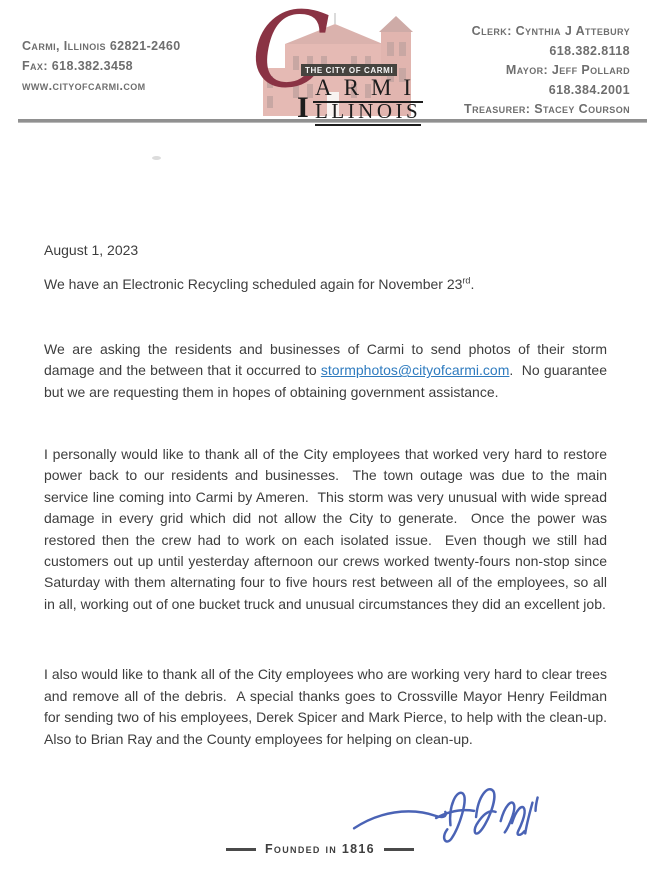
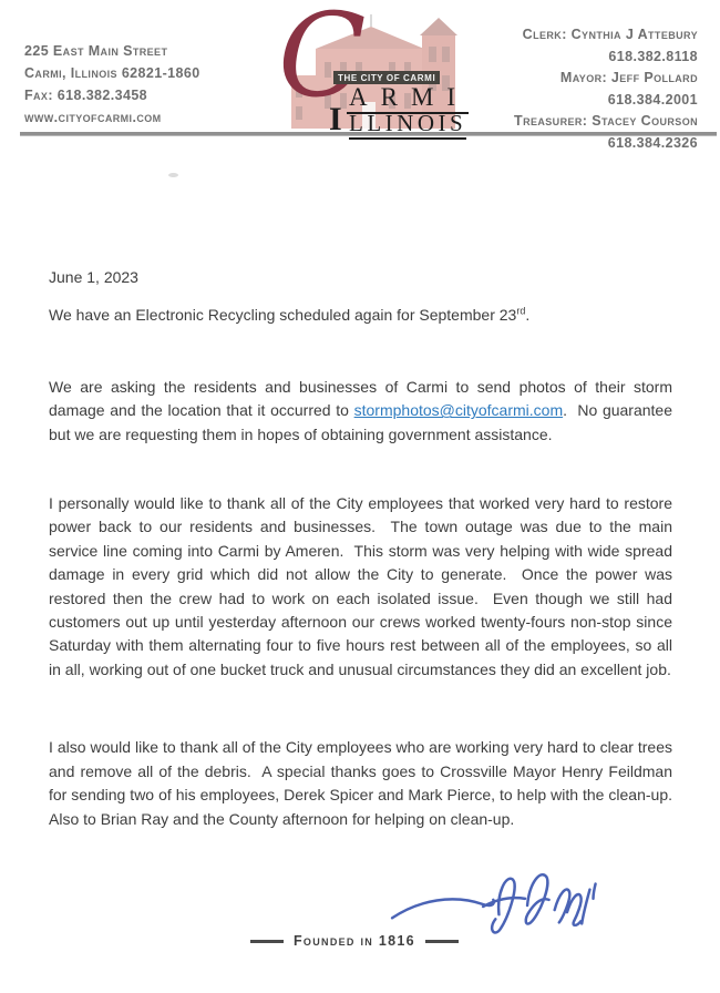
+ 225 East Main Street
- Carmi, Illinois 62821-2460
+ Carmi, Illinois 62821-1860
  Fax: 618.382.3458
  www.cityofcarmi.com
  C
  THE CITY OF CARMI
  ARMI
  I
  LLINOIS
  Clerk: Cynthia J Attebury
  618.382.8118
  Mayor: Jeff Pollard
  618.384.2001
  Treasurer: Stacey Courson
+ 618.384.2326
- August 1, 2023
+ June 1, 2023
- We have an Electronic Recycling scheduled again for November 23rd.
+ We have an Electronic Recycling scheduled again for September 23rd.
- We are asking the residents and businesses of Carmi to send photos of their storm damage and the between that it occurred to stormphotos@cityofcarmi.com. No guarantee but we are requesting them in hopes of obtaining government assistance.
+ We are asking the residents and businesses of Carmi to send photos of their storm damage and the location that it occurred to stormphotos@cityofcarmi.com. No guarantee but we are requesting them in hopes of obtaining government assistance.
- I personally would like to thank all of the City employees that worked very hard to restore power back to our residents and businesses. The town outage was due to the main service line coming into Carmi by Ameren. This storm was very unusual with wide spread damage in every grid which did not allow the City to generate. Once the power was restored then the crew had to work on each isolated issue. Even though we still had customers out up until yesterday afternoon our crews worked twenty-fours non-stop since Saturday with them alternating four to five hours rest between all of the employees, so all in all, working out of one bucket truck and unusual circumstances they did an excellent job.
+ I personally would like to thank all of the City employees that worked very hard to restore power back to our residents and businesses. The town outage was due to the main service line coming into Carmi by Ameren. This storm was very helping with wide spread damage in every grid which did not allow the City to generate. Once the power was restored then the crew had to work on each isolated issue. Even though we still had customers out up until yesterday afternoon our crews worked twenty-fours non-stop since Saturday with them alternating four to five hours rest between all of the employees, so all in all, working out of one bucket truck and unusual circumstances they did an excellent job.
- I also would like to thank all of the City employees who are working very hard to clear trees and remove all of the debris. A special thanks goes to Crossville Mayor Henry Feildman for sending two of his employees, Derek Spicer and Mark Pierce, to help with the clean-up. Also to Brian Ray and the County employees for helping on clean-up.
+ I also would like to thank all of the City employees who are working very hard to clear trees and remove all of the debris. A special thanks goes to Crossville Mayor Henry Feildman for sending two of his employees, Derek Spicer and Mark Pierce, to help with the clean-up. Also to Brian Ray and the County afternoon for helping on clean-up.
  Founded in 1816
